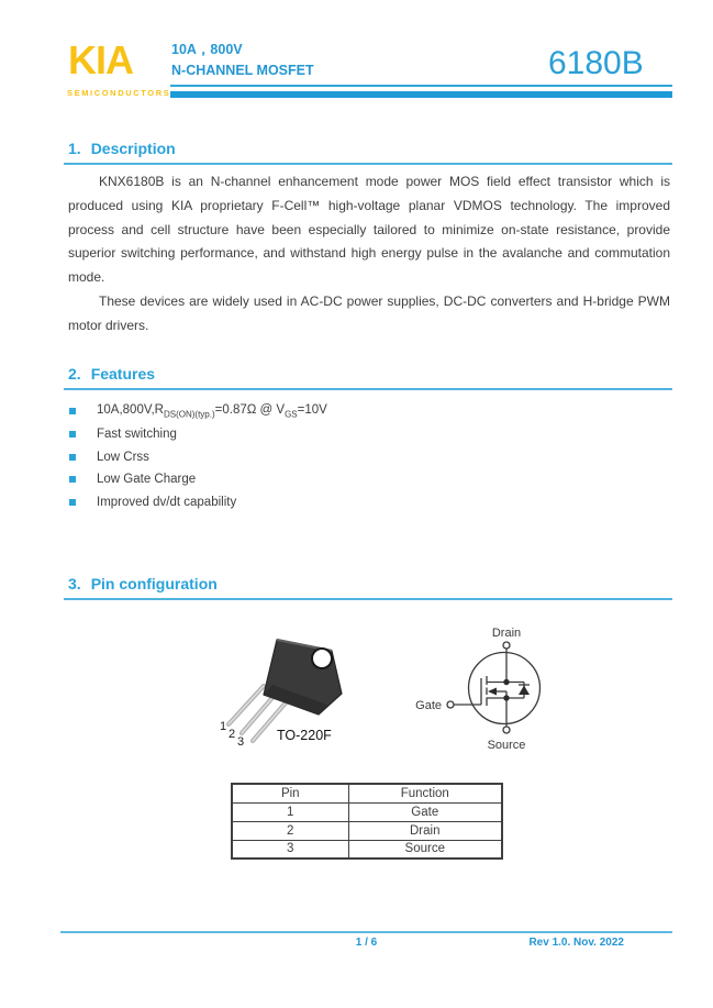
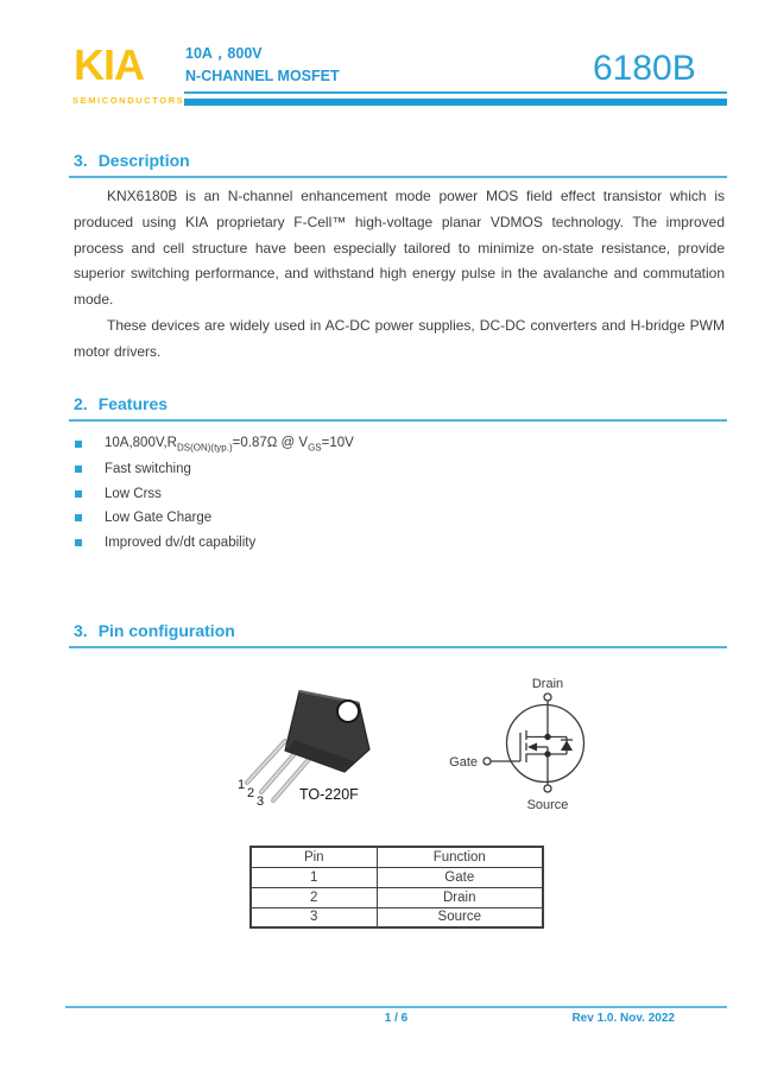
  KIA
  SEMICONDUCTORS
  10A，800V
  N-CHANNEL MOSFET
  6180B
- 1. Description
+ 3. Description
  KNX6180B is an N-channel enhancement mode power MOS field effect transistor which is produced using KIA proprietary F-Cell™ high-voltage planar VDMOS technology. The improved process and cell structure have been especially tailored to minimize on-state resistance, provide superior switching performance, and withstand high energy pulse in the avalanche and commutation mode.
  These devices are widely used in AC-DC power supplies, DC-DC converters and H-bridge PWM motor drivers.
  2. Features
  10A,800V,RDS(ON)(typ.)=0.87Ω @ VGS=10V
  Fast switching
  Low Crss
  Low Gate Charge
  Improved dv/dt capability
  3. Pin configuration
  1
  2
  3
  TO-220F
  Drain
  Gate
  Source
  Pin	Function
  1	Gate
  2	Drain
  3	Source
  1 / 6
  Rev 1.0. Nov. 2022
